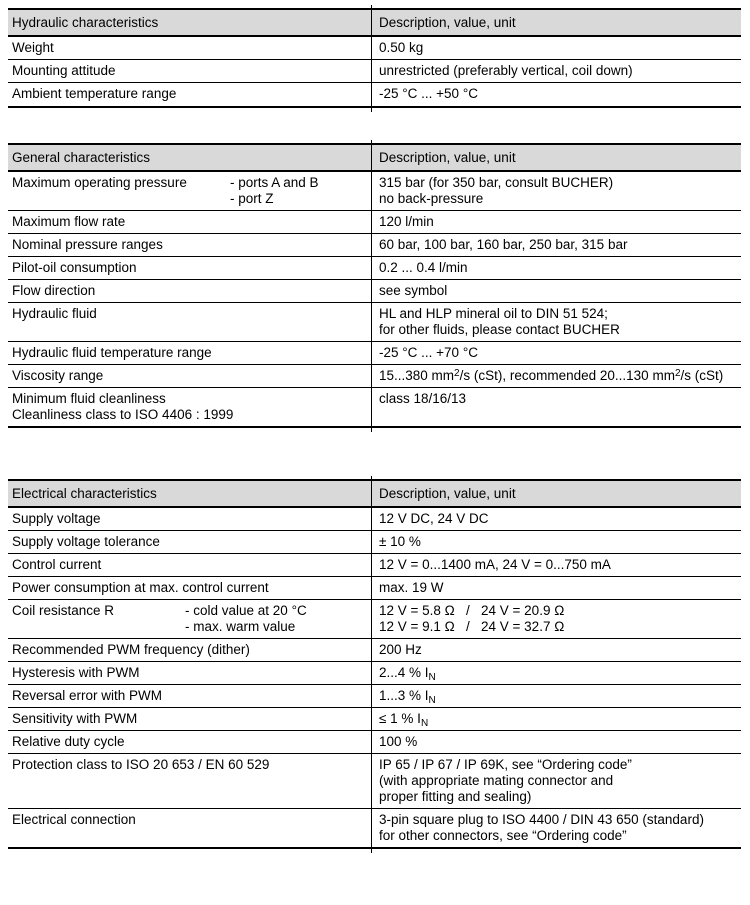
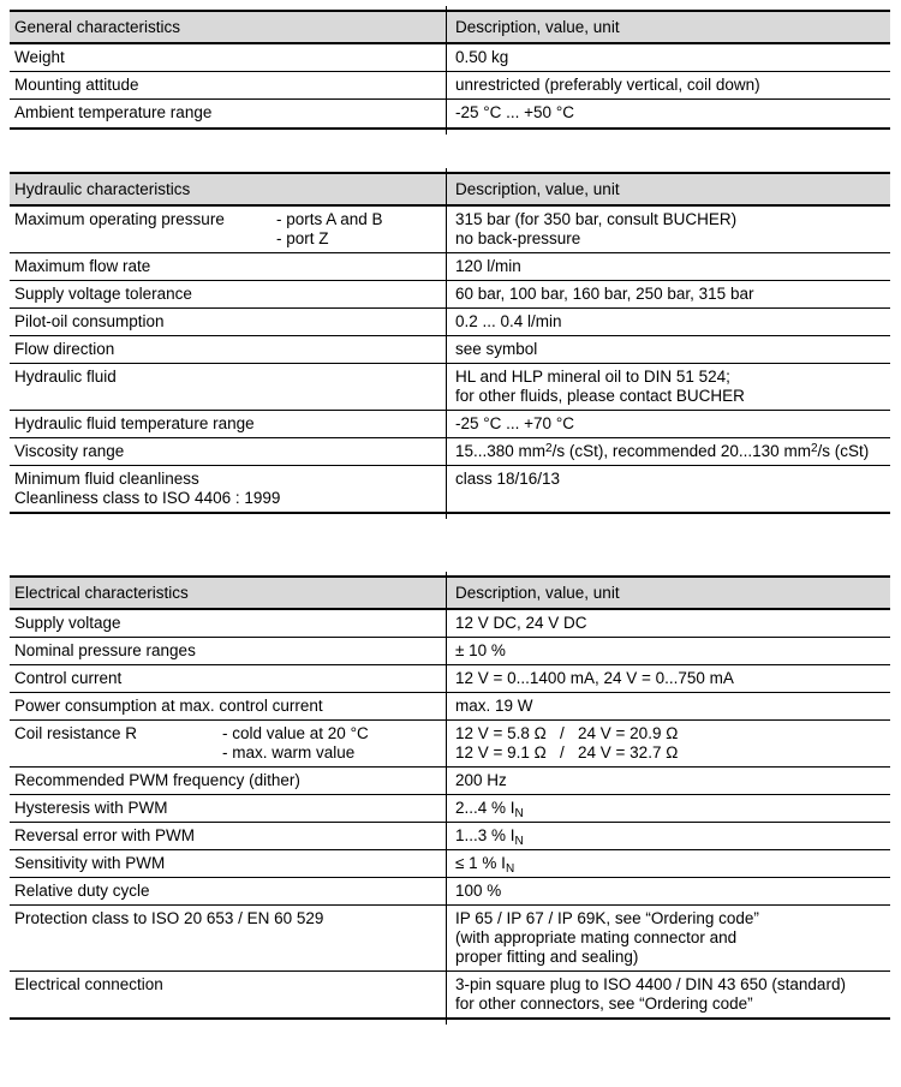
- Hydraulic characteristics
+ General characteristics
  Description, value, unit
  Weight
  0.50 kg
  Mounting attitude
  unrestricted (preferably vertical, coil down)
  Ambient temperature range
  -25 °C ... +50 °C
- General characteristics
+ Hydraulic characteristics
  Description, value, unit
  Maximum operating pressure
  - ports A and B
  - port Z
  315 bar (for 350 bar, consult BUCHER)
  no back-pressure
  Maximum flow rate
  120 l/min
- Nominal pressure ranges
+ Supply voltage tolerance
  60 bar, 100 bar, 160 bar, 250 bar, 315 bar
  Pilot-oil consumption
  0.2 ... 0.4 l/min
  Flow direction
  see symbol
  Hydraulic fluid
  HL and HLP mineral oil to DIN 51 524;
  for other fluids, please contact BUCHER
  Hydraulic fluid temperature range
  -25 °C ... +70 °C
  Viscosity range
  15...380 mm2/s (cSt), recommended 20...130 mm2/s (cSt)
  Minimum fluid cleanliness
  Cleanliness class to ISO 4406 : 1999
  class 18/16/13
  Electrical characteristics
  Description, value, unit
  Supply voltage
  12 V DC, 24 V DC
- Supply voltage tolerance
+ Nominal pressure ranges
  ± 10 %
  Control current
  12 V = 0...1400 mA, 24 V = 0...750 mA
  Power consumption at max. control current
  max. 19 W
  Coil resistance R
  - cold value at 20 °C
  - max. warm value
  12 V = 5.8 Ω / 24 V = 20.9 Ω
  12 V = 9.1 Ω / 24 V = 32.7 Ω
  Recommended PWM frequency (dither)
  200 Hz
  Hysteresis with PWM
  2...4 % IN
  Reversal error with PWM
  1...3 % IN
  Sensitivity with PWM
  ≤ 1 % IN
  Relative duty cycle
  100 %
  Protection class to ISO 20 653 / EN 60 529
  IP 65 / IP 67 / IP 69K, see “Ordering code”
  (with appropriate mating connector and
  proper fitting and sealing)
  Electrical connection
  3-pin square plug to ISO 4400 / DIN 43 650 (standard)
  for other connectors, see “Ordering code”
